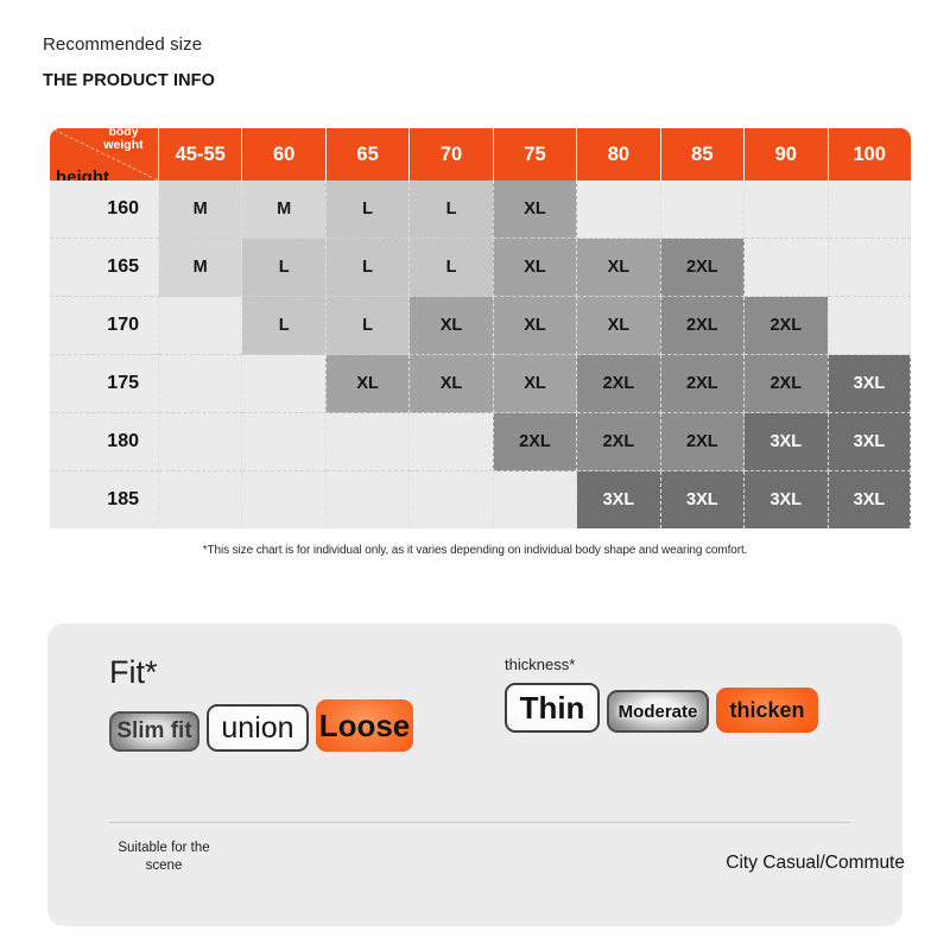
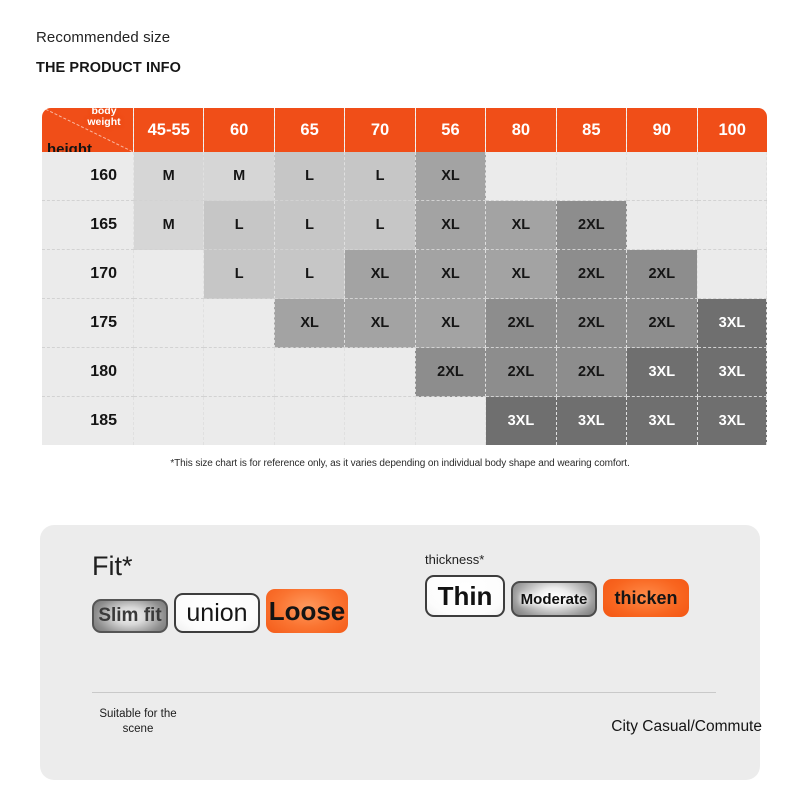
  Recommended size
  THE PRODUCT INFO
- body weight height	45-55	60	65	70	75	80	85	90	100
+ body weight height	45-55	60	65	70	56	80	85	90	100
  160	M	M	L	L	XL
  165	M	L	L	L	XL	XL	2XL
  170		L	L	XL	XL	XL	2XL	2XL
  175			XL	XL	XL	2XL	2XL	2XL	3XL
  180					2XL	2XL	2XL	3XL	3XL
  185						3XL	3XL	3XL	3XL
- *This size chart is for individual only, as it varies depending on individual body shape and wearing comfort.
+ *This size chart is for reference only, as it varies depending on individual body shape and wearing comfort.
  Fit*
  Slim fit
  union
  Loose
  thickness*
  Thin
  Moderate
  thicken
  Suitable for the
  scene
  City Casual/Commute
